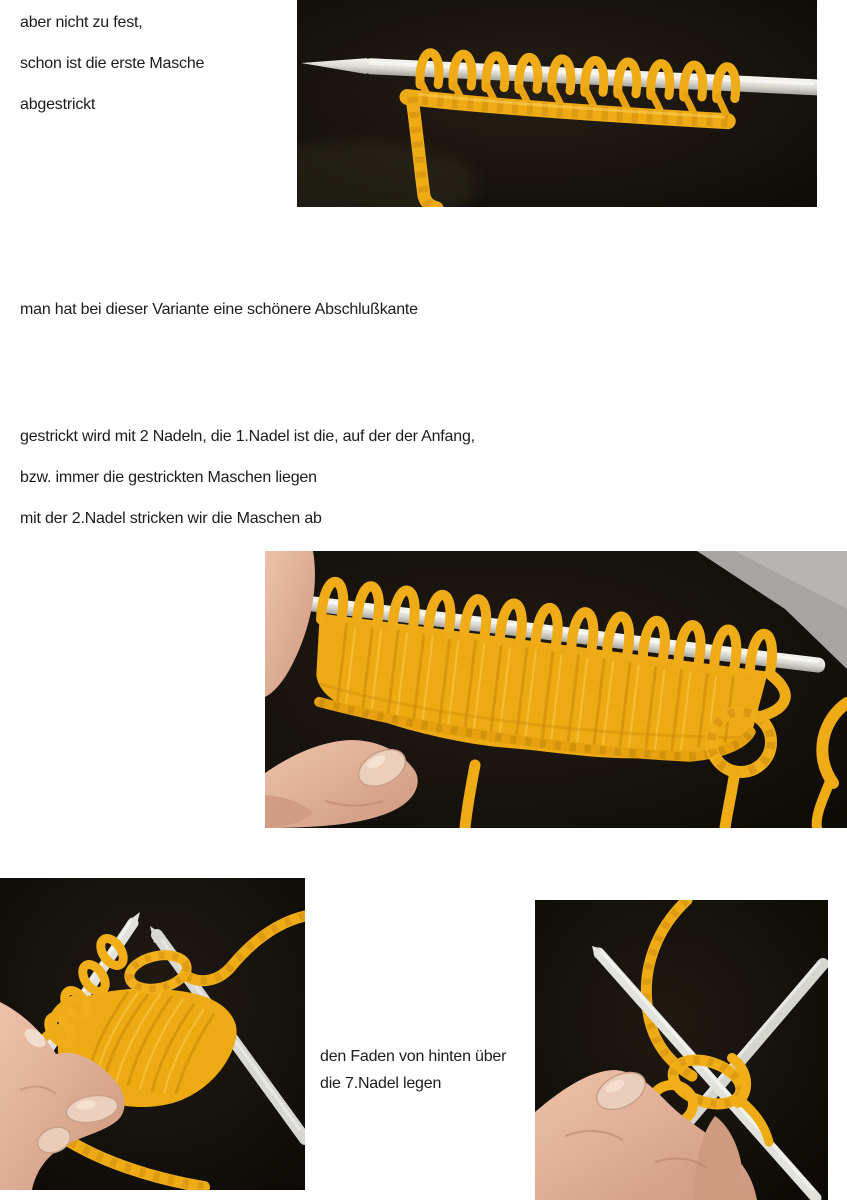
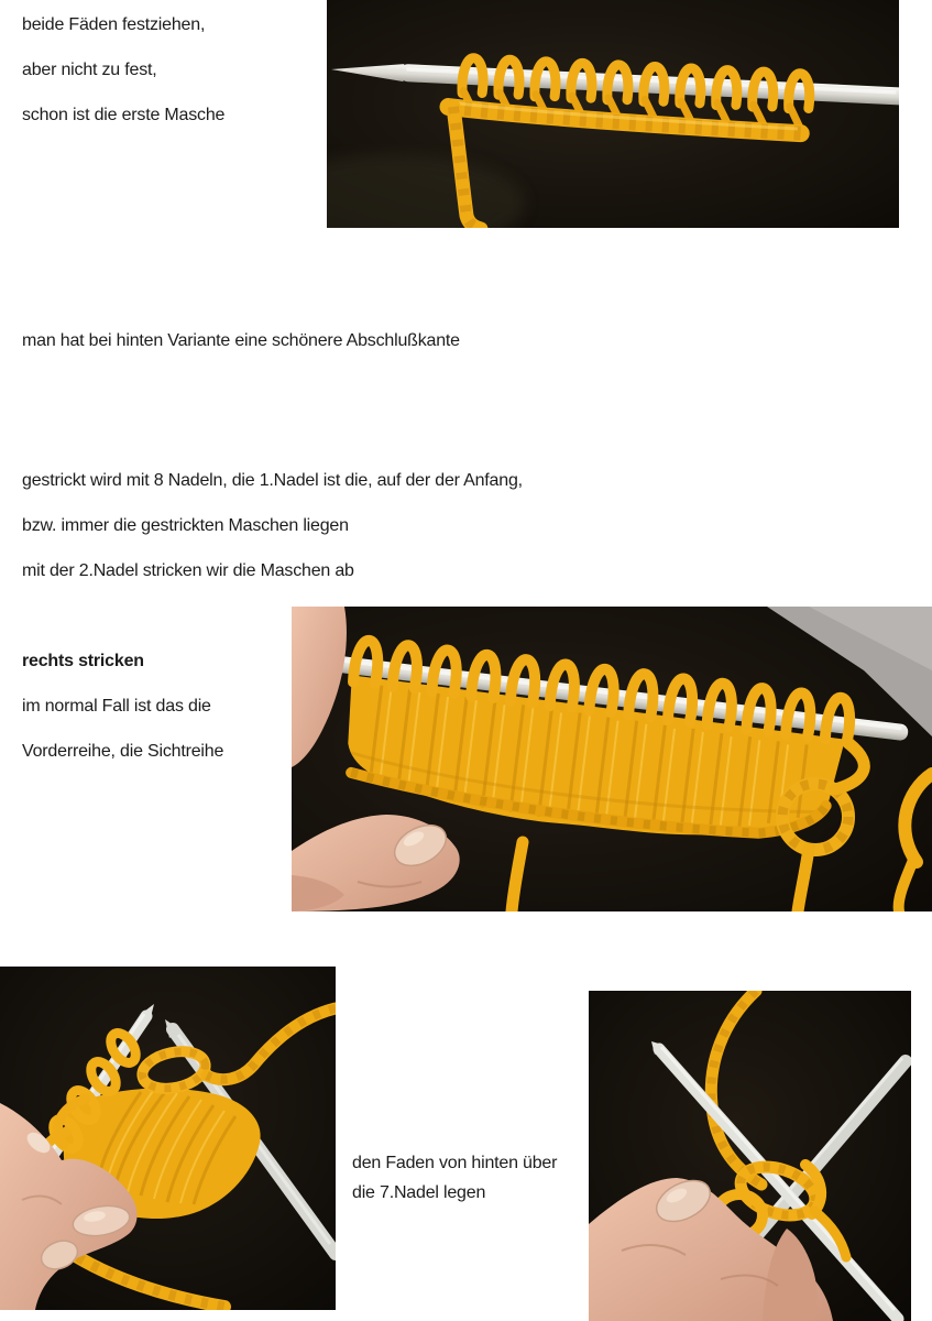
+ beide Fäden festziehen,
  aber nicht zu fest,
  schon ist die erste Masche
- abgestrickt
- man hat bei dieser Variante eine schönere Abschlußkante
+ man hat bei hinten Variante eine schönere Abschlußkante
- gestrickt wird mit 2 Nadeln, die 1.Nadel ist die, auf der der Anfang,
+ gestrickt wird mit 8 Nadeln, die 1.Nadel ist die, auf der der Anfang,
  bzw. immer die gestrickten Maschen liegen
  mit der 2.Nadel stricken wir die Maschen ab
+ rechts stricken
+ im normal Fall ist das die
+ Vorderreihe, die Sichtreihe
  den Faden von hinten über
  die 7.Nadel legen
